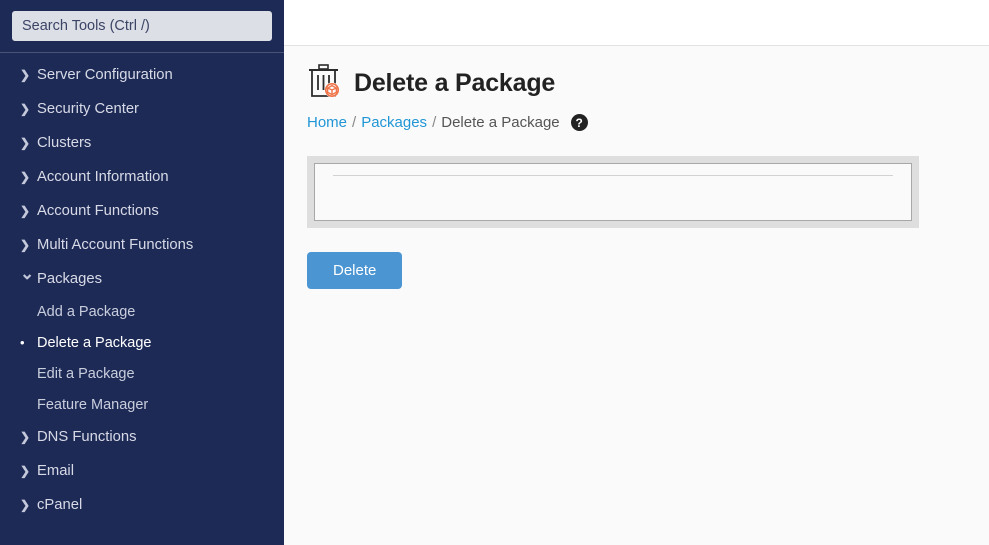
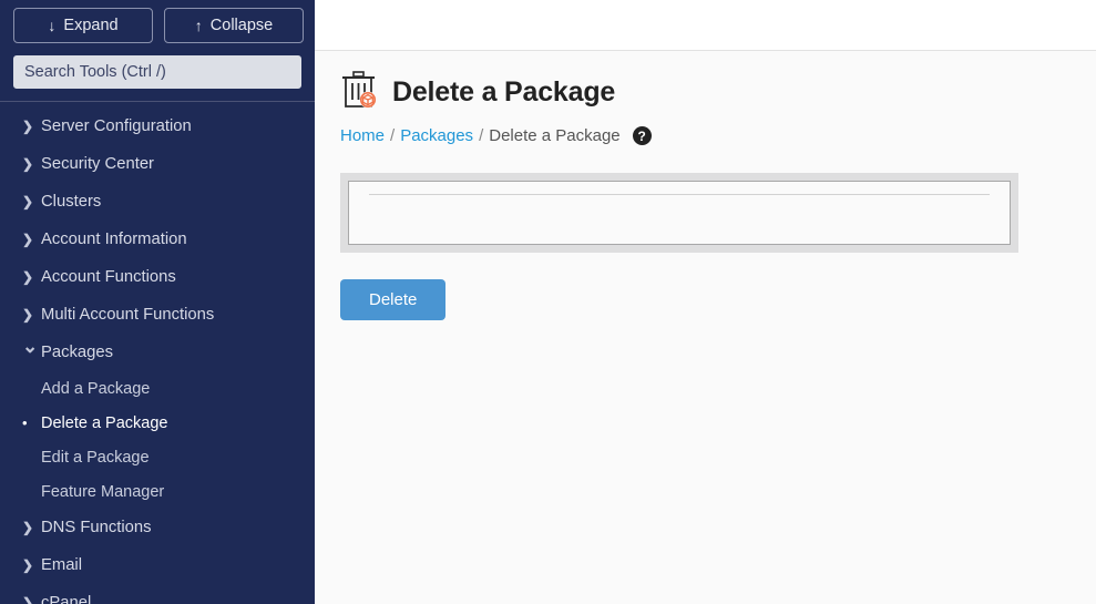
+ ↓
+ Expand
+ ↑
+ Collapse
  Search Tools (Ctrl /)
  ❯
  Server Configuration
  ❯
  Security Center
  ❯
  Clusters
  ❯
  Account Information
  ❯
  Account Functions
  ❯
  Multi Account Functions
  ⌄
  Packages
  Add a Package
  •
  Delete a Package
  Edit a Package
  Feature Manager
  ❯
  DNS Functions
  ❯
  Email
  ❯
  cPanel
  Delete a Package
  Home
  /
  Packages
  /
  Delete a Package
  ?
  Delete
